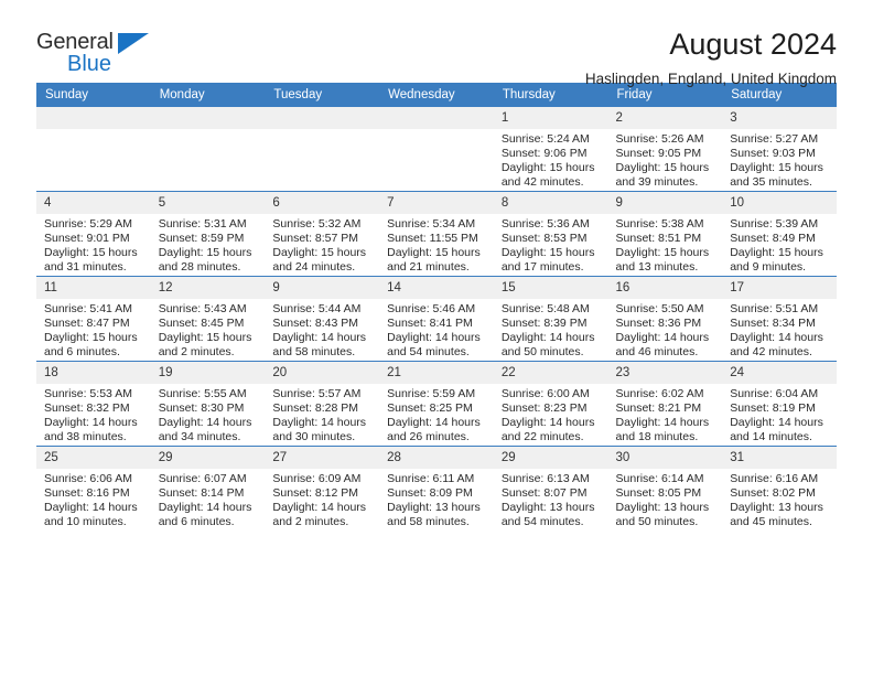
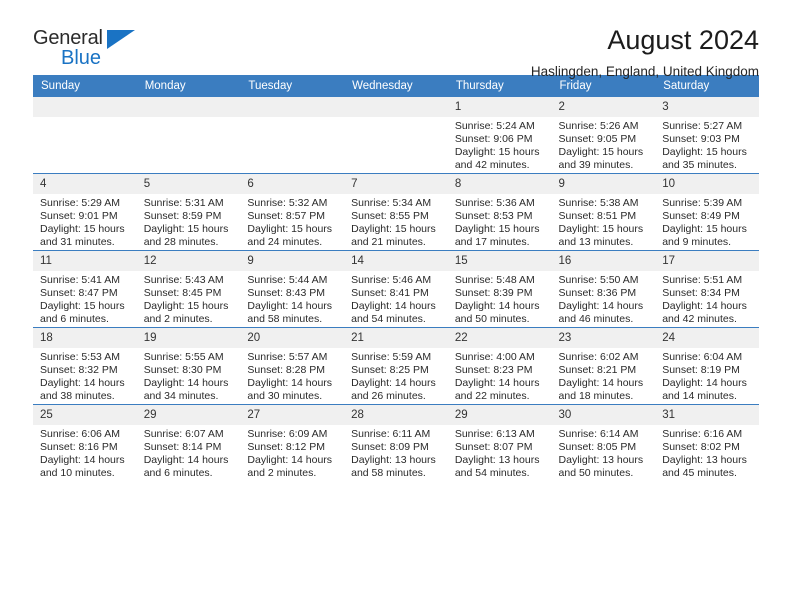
  General
  Blue
  August 2024
  Haslingden, England, United Kingdom
  Sunday	Monday	Tuesday	Wednesday	Thursday	Friday	Saturday
  				1Sunrise: 5:24 AMSunset: 9:06 PMDaylight: 15 hoursand 42 minutes.	2Sunrise: 5:26 AMSunset: 9:05 PMDaylight: 15 hoursand 39 minutes.	3Sunrise: 5:27 AMSunset: 9:03 PMDaylight: 15 hoursand 35 minutes.
- 4Sunrise: 5:29 AMSunset: 9:01 PMDaylight: 15 hoursand 31 minutes.	5Sunrise: 5:31 AMSunset: 8:59 PMDaylight: 15 hoursand 28 minutes.	6Sunrise: 5:32 AMSunset: 8:57 PMDaylight: 15 hoursand 24 minutes.	7Sunrise: 5:34 AMSunset: 11:55 PMDaylight: 15 hoursand 21 minutes.	8Sunrise: 5:36 AMSunset: 8:53 PMDaylight: 15 hoursand 17 minutes.	9Sunrise: 5:38 AMSunset: 8:51 PMDaylight: 15 hoursand 13 minutes.	10Sunrise: 5:39 AMSunset: 8:49 PMDaylight: 15 hoursand 9 minutes.
+ 4Sunrise: 5:29 AMSunset: 9:01 PMDaylight: 15 hoursand 31 minutes.	5Sunrise: 5:31 AMSunset: 8:59 PMDaylight: 15 hoursand 28 minutes.	6Sunrise: 5:32 AMSunset: 8:57 PMDaylight: 15 hoursand 24 minutes.	7Sunrise: 5:34 AMSunset: 8:55 PMDaylight: 15 hoursand 21 minutes.	8Sunrise: 5:36 AMSunset: 8:53 PMDaylight: 15 hoursand 17 minutes.	9Sunrise: 5:38 AMSunset: 8:51 PMDaylight: 15 hoursand 13 minutes.	10Sunrise: 5:39 AMSunset: 8:49 PMDaylight: 15 hoursand 9 minutes.
  11Sunrise: 5:41 AMSunset: 8:47 PMDaylight: 15 hoursand 6 minutes.	12Sunrise: 5:43 AMSunset: 8:45 PMDaylight: 15 hoursand 2 minutes.	9Sunrise: 5:44 AMSunset: 8:43 PMDaylight: 14 hoursand 58 minutes.	14Sunrise: 5:46 AMSunset: 8:41 PMDaylight: 14 hoursand 54 minutes.	15Sunrise: 5:48 AMSunset: 8:39 PMDaylight: 14 hoursand 50 minutes.	16Sunrise: 5:50 AMSunset: 8:36 PMDaylight: 14 hoursand 46 minutes.	17Sunrise: 5:51 AMSunset: 8:34 PMDaylight: 14 hoursand 42 minutes.
- 18Sunrise: 5:53 AMSunset: 8:32 PMDaylight: 14 hoursand 38 minutes.	19Sunrise: 5:55 AMSunset: 8:30 PMDaylight: 14 hoursand 34 minutes.	20Sunrise: 5:57 AMSunset: 8:28 PMDaylight: 14 hoursand 30 minutes.	21Sunrise: 5:59 AMSunset: 8:25 PMDaylight: 14 hoursand 26 minutes.	22Sunrise: 6:00 AMSunset: 8:23 PMDaylight: 14 hoursand 22 minutes.	23Sunrise: 6:02 AMSunset: 8:21 PMDaylight: 14 hoursand 18 minutes.	24Sunrise: 6:04 AMSunset: 8:19 PMDaylight: 14 hoursand 14 minutes.
+ 18Sunrise: 5:53 AMSunset: 8:32 PMDaylight: 14 hoursand 38 minutes.	19Sunrise: 5:55 AMSunset: 8:30 PMDaylight: 14 hoursand 34 minutes.	20Sunrise: 5:57 AMSunset: 8:28 PMDaylight: 14 hoursand 30 minutes.	21Sunrise: 5:59 AMSunset: 8:25 PMDaylight: 14 hoursand 26 minutes.	22Sunrise: 4:00 AMSunset: 8:23 PMDaylight: 14 hoursand 22 minutes.	23Sunrise: 6:02 AMSunset: 8:21 PMDaylight: 14 hoursand 18 minutes.	24Sunrise: 6:04 AMSunset: 8:19 PMDaylight: 14 hoursand 14 minutes.
  25Sunrise: 6:06 AMSunset: 8:16 PMDaylight: 14 hoursand 10 minutes.	29Sunrise: 6:07 AMSunset: 8:14 PMDaylight: 14 hoursand 6 minutes.	27Sunrise: 6:09 AMSunset: 8:12 PMDaylight: 14 hoursand 2 minutes.	28Sunrise: 6:11 AMSunset: 8:09 PMDaylight: 13 hoursand 58 minutes.	29Sunrise: 6:13 AMSunset: 8:07 PMDaylight: 13 hoursand 54 minutes.	30Sunrise: 6:14 AMSunset: 8:05 PMDaylight: 13 hoursand 50 minutes.	31Sunrise: 6:16 AMSunset: 8:02 PMDaylight: 13 hoursand 45 minutes.
